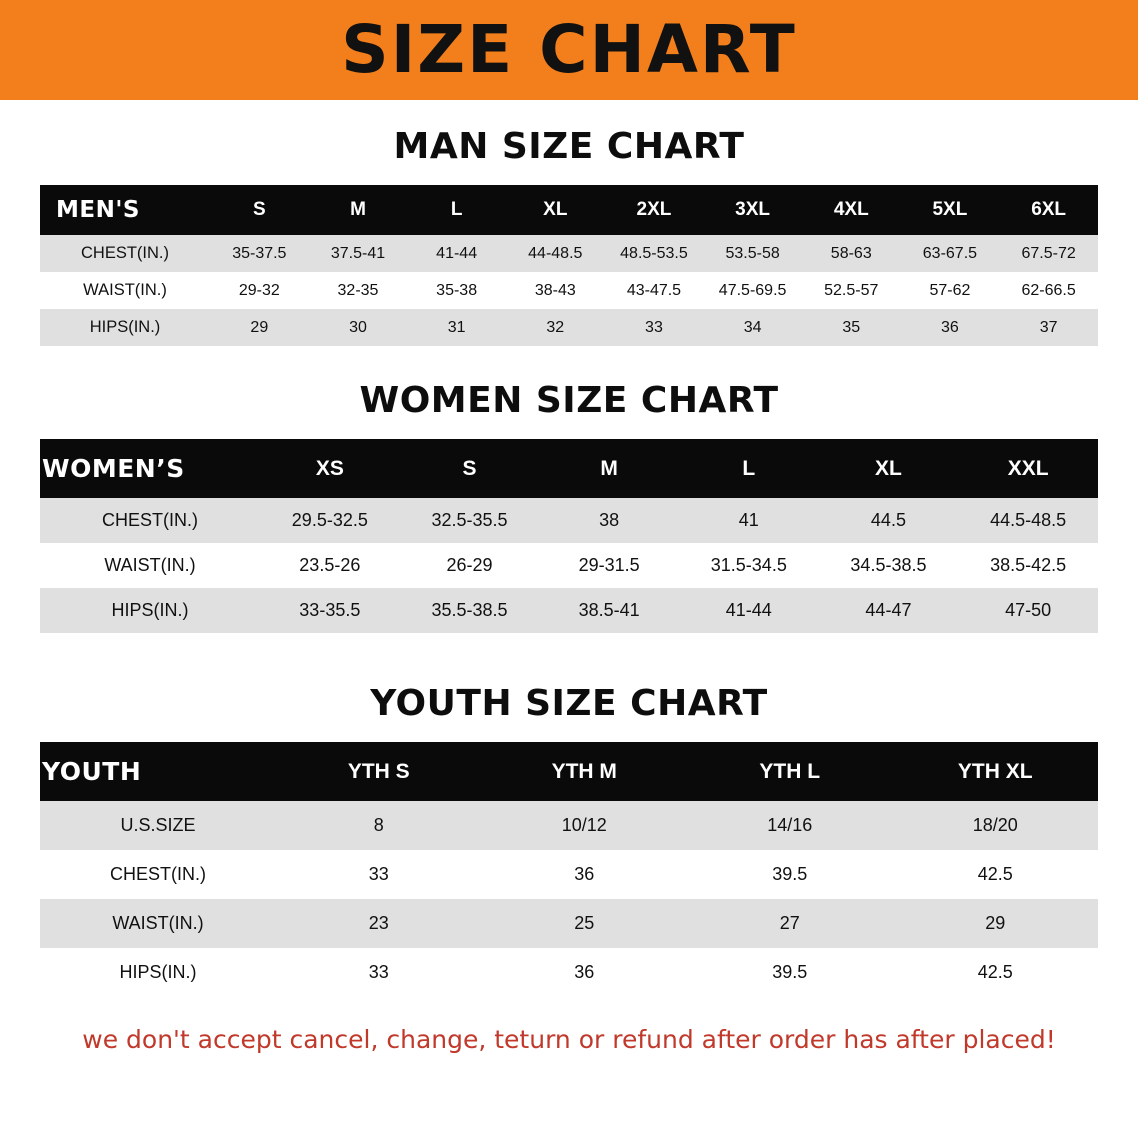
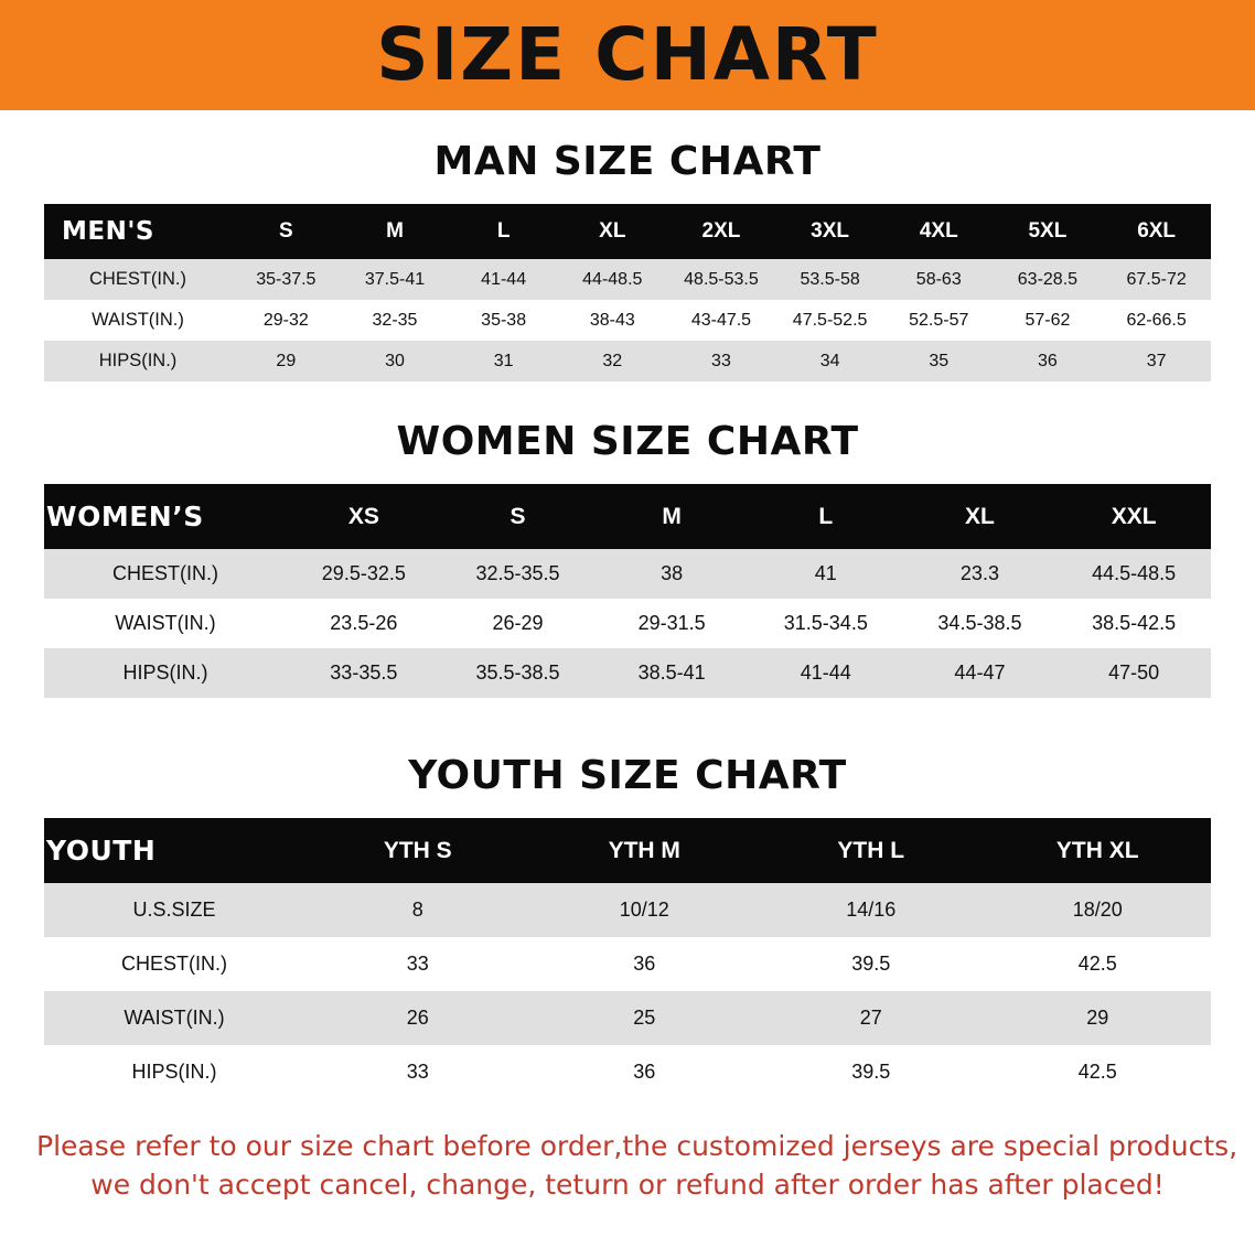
  SIZE CHART
  MAN SIZE CHART
  MEN'S	S	M	L	XL	2XL	3XL	4XL	5XL	6XL
- CHEST(IN.)	35-37.5	37.5-41	41-44	44-48.5	48.5-53.5	53.5-58	58-63	63-67.5	67.5-72
+ CHEST(IN.)	35-37.5	37.5-41	41-44	44-48.5	48.5-53.5	53.5-58	58-63	63-28.5	67.5-72
- WAIST(IN.)	29-32	32-35	35-38	38-43	43-47.5	47.5-69.5	52.5-57	57-62	62-66.5
+ WAIST(IN.)	29-32	32-35	35-38	38-43	43-47.5	47.5-52.5	52.5-57	57-62	62-66.5
  HIPS(IN.)	29	30	31	32	33	34	35	36	37
  WOMEN SIZE CHART
  WOMEN’S	XS	S	M	L	XL	XXL
- CHEST(IN.)	29.5-32.5	32.5-35.5	38	41	44.5	44.5-48.5
+ CHEST(IN.)	29.5-32.5	32.5-35.5	38	41	23.3	44.5-48.5
  WAIST(IN.)	23.5-26	26-29	29-31.5	31.5-34.5	34.5-38.5	38.5-42.5
  HIPS(IN.)	33-35.5	35.5-38.5	38.5-41	41-44	44-47	47-50
  YOUTH SIZE CHART
  YOUTH	YTH S	YTH M	YTH L	YTH XL
  U.S.SIZE	8	10/12	14/16	18/20
  CHEST(IN.)	33	36	39.5	42.5
- WAIST(IN.)	23	25	27	29
+ WAIST(IN.)	26	25	27	29
  HIPS(IN.)	33	36	39.5	42.5
+ Please refer to our size chart before order,the customized jerseys are special products,
  we don't accept cancel, change, teturn or refund after order has after placed!
